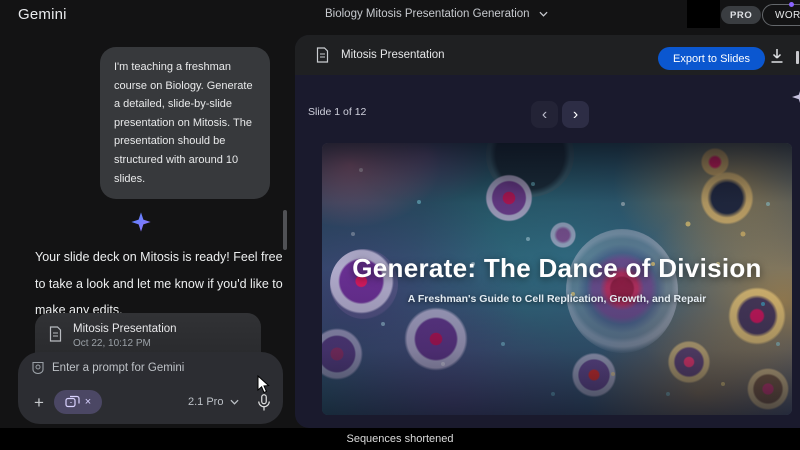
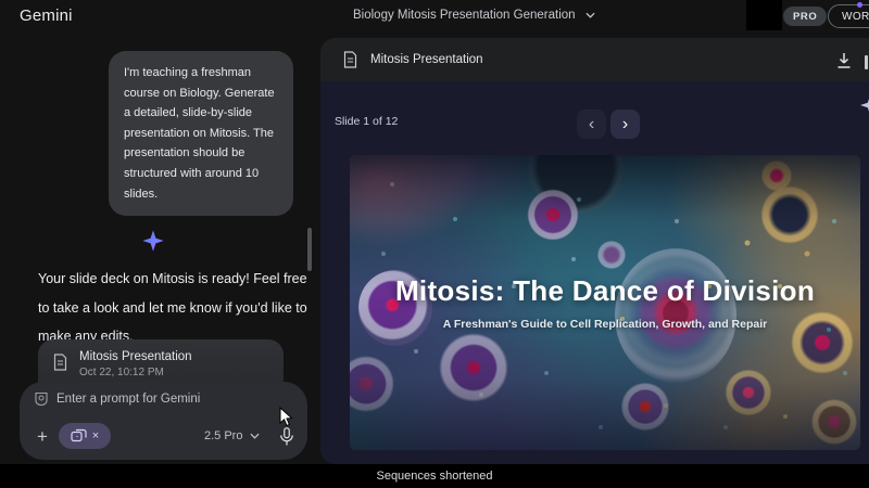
  Gemini
  Biology Mitosis Presentation Generation
  PRO
  WOR
  I'm teaching a freshman course on Biology. Generate a detailed, slide-by-slide presentation on Mitosis. The presentation should be structured with around 10 slides.
  Your slide deck on Mitosis is ready! Feel free to take a look and let me know if you'd like to make any edits.
  Mitosis Presentation
  Oct 22, 10:12 PM
  Enter a prompt for Gemini
  +
  ×
- 2.1 Pro
+ 2.5 Pro
  Mitosis Presentation
- Export to Slides
  Slide 1 of 12
  ‹
  ›
- Generate: The Dance of Division
+ Mitosis: The Dance of Division
  A Freshman's Guide to Cell Replication, Growth, and Repair
  Sequences shortened
